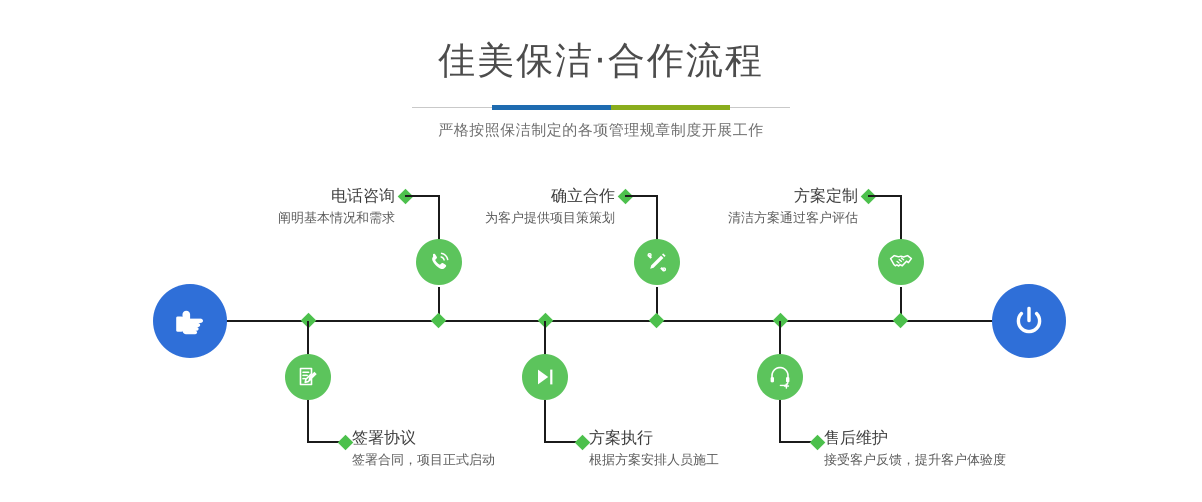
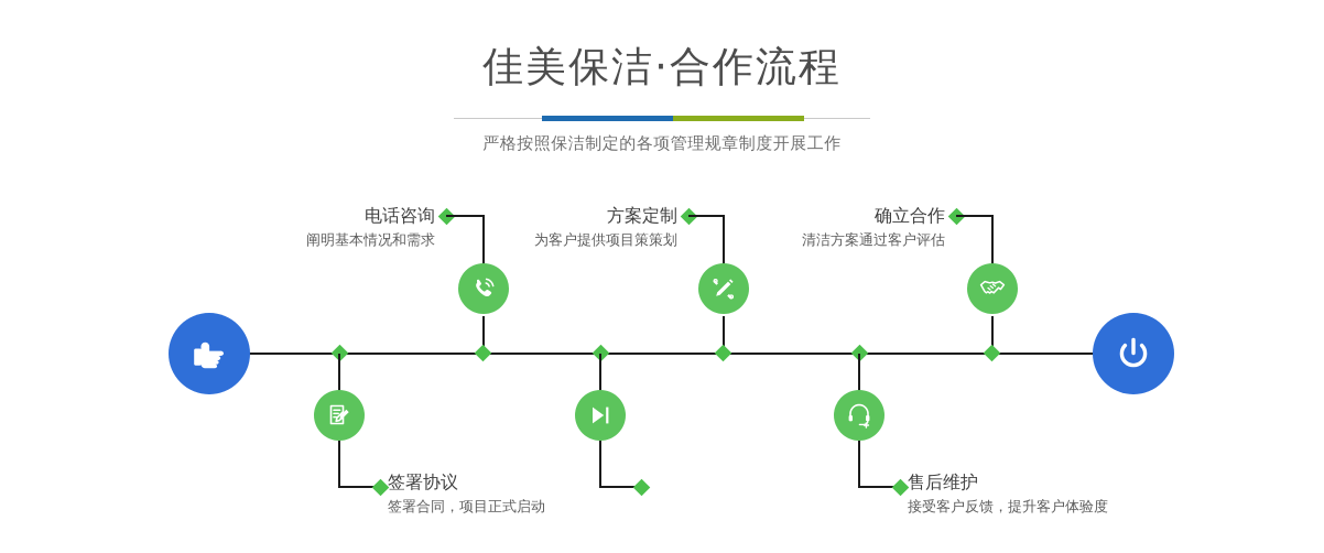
  佳美保洁·合作流程
  严格按照保洁制定的各项管理规章制度开展工作
  电话咨询
  阐明基本情况和需求
  签署协议
  签署合同，项目正式启动
- 确立合作
+ 方案定制
  为客户提供项目策策划
- 方案执行
- 根据方案安排人员施工
- 方案定制
+ 确立合作
  清洁方案通过客户评估
  售后维护
  接受客户反馈，提升客户体验度
